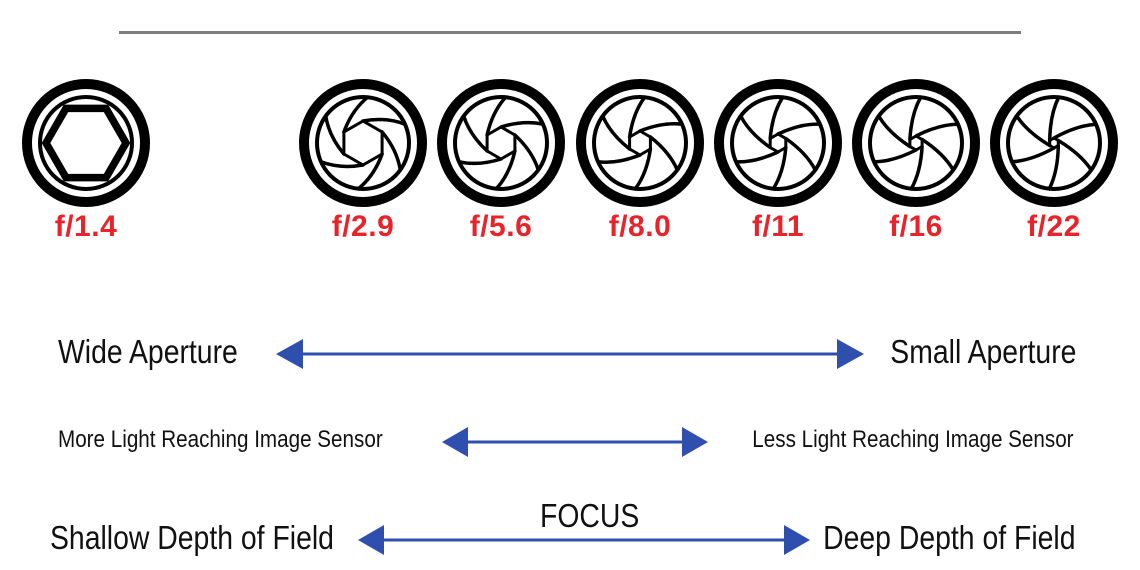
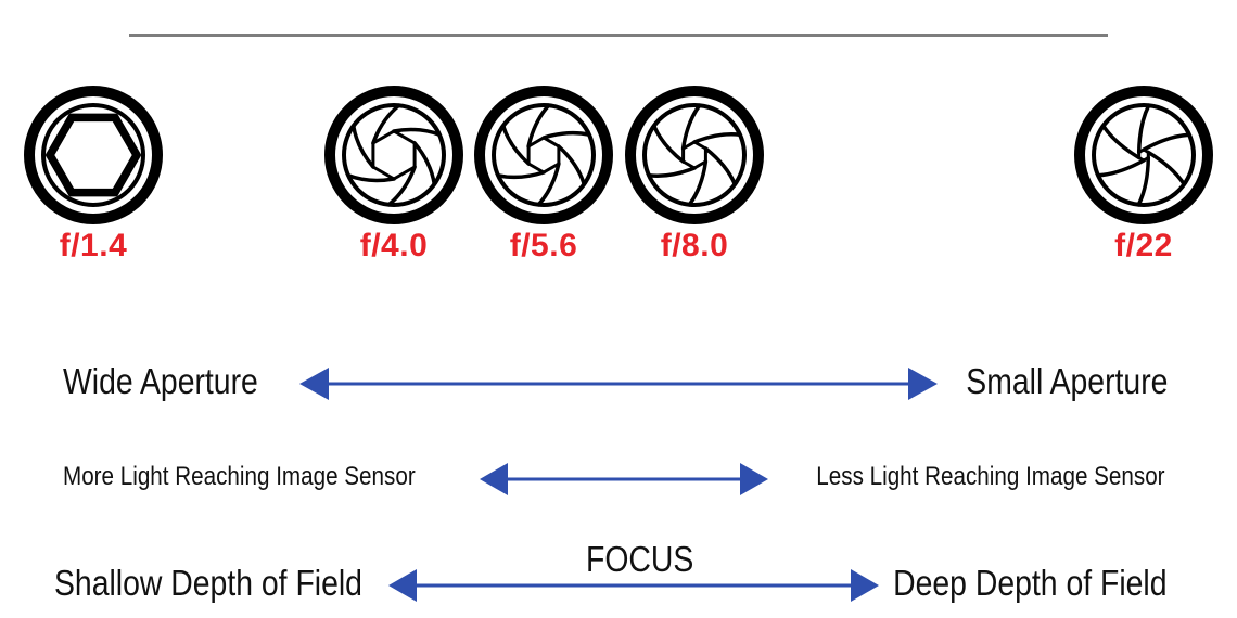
  f/1.4
- f/2.9
+ f/4.0
  f/5.6
  f/8.0
- f/11
- f/16
  f/22
  Wide Aperture
  Small Aperture
  More Light Reaching Image Sensor
  Less Light Reaching Image Sensor
  Shallow Depth of Field
  FOCUS
  Deep Depth of Field
